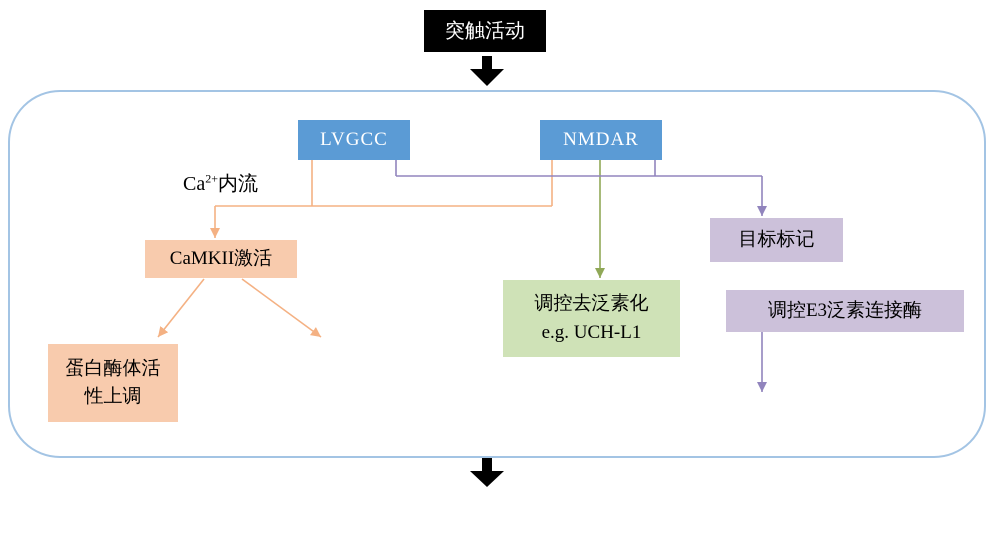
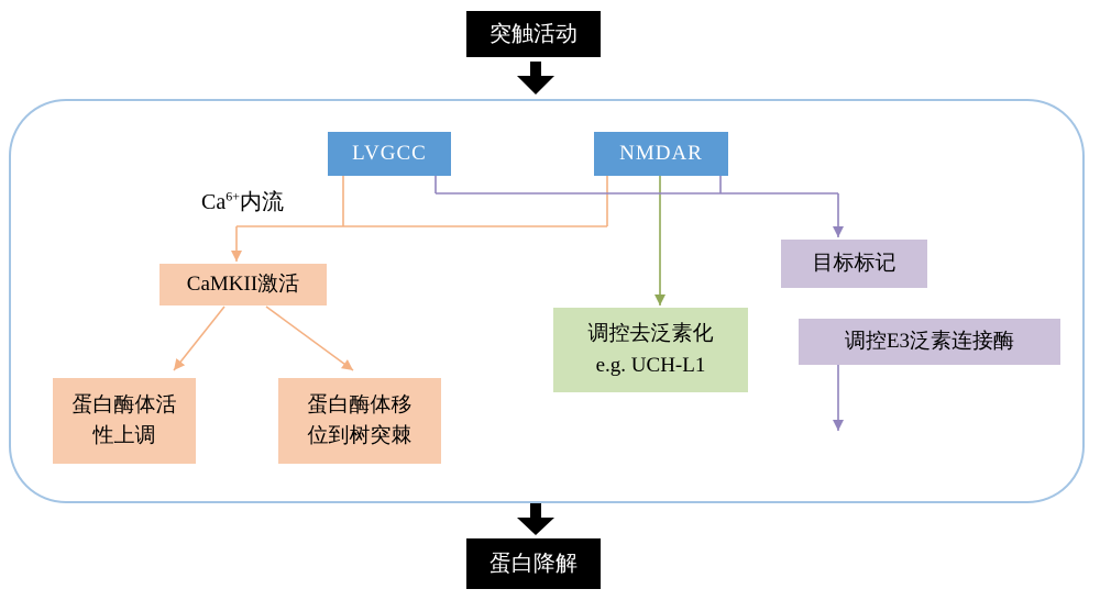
  突触活动
  LVGCC
  NMDAR
- Ca2+内流
+ Ca6+内流
  CaMKII激活
  蛋白酶体活
  性上调
+ 蛋白酶体移
+ 位到树突棘
  调控去泛素化
  e.g. UCH-L1
  目标标记
  调控E3泛素连接酶
+ 蛋白降解
